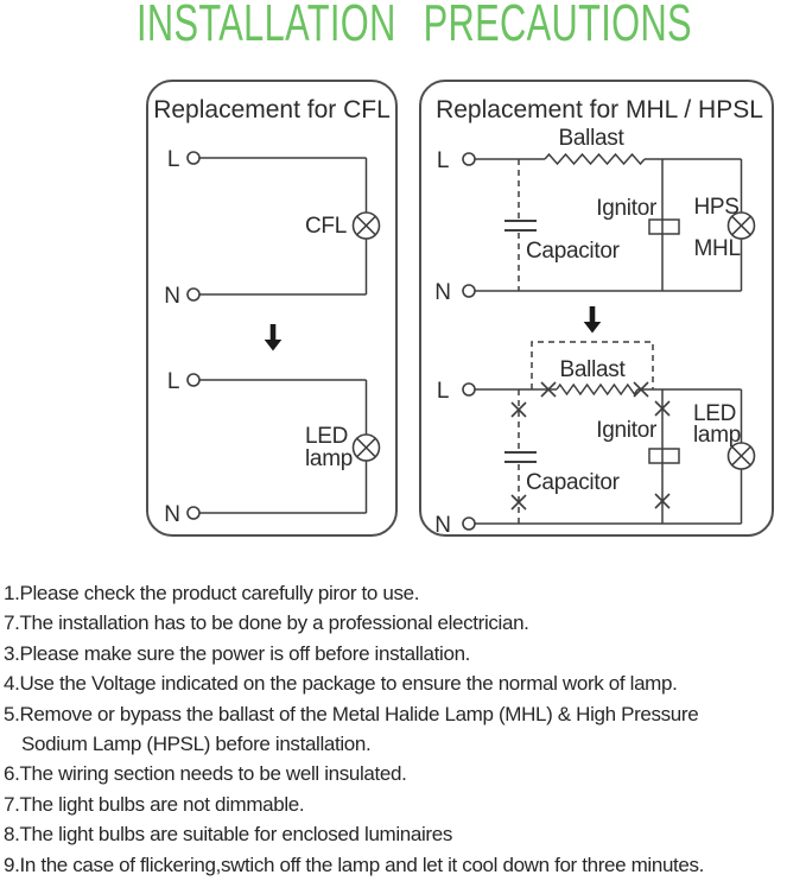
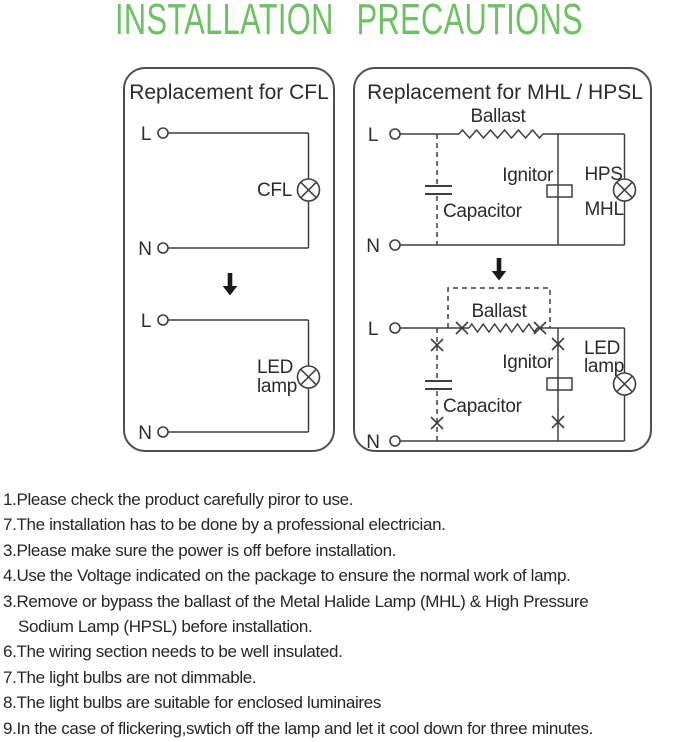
  INSTALLATION PRECAUTIONS
  Replacement for CFL
  L
  CFL
  N
  L
  LED
  lamp
  N
  Replacement for MHL / HPSL
  L
  Ballast
  Capacitor
  Ignitor
  HPS
  MHL
  N
  Ballast
  L
  Capacitor
  Ignitor
  LED
  lamp
  N
  1.Please check the product carefully piror to use.
  7.The installation has to be done by a professional electrician.
  3.Please make sure the power is off before installation.
  4.Use the Voltage indicated on the package to ensure the normal work of lamp.
- 5.Remove or bypass the ballast of the Metal Halide Lamp (MHL) & High Pressure
+ 3.Remove or bypass the ballast of the Metal Halide Lamp (MHL) & High Pressure
  Sodium Lamp (HPSL) before installation.
  6.The wiring section needs to be well insulated.
  7.The light bulbs are not dimmable.
  8.The light bulbs are suitable for enclosed luminaires
  9.In the case of flickering,swtich off the lamp and let it cool down for three minutes.
